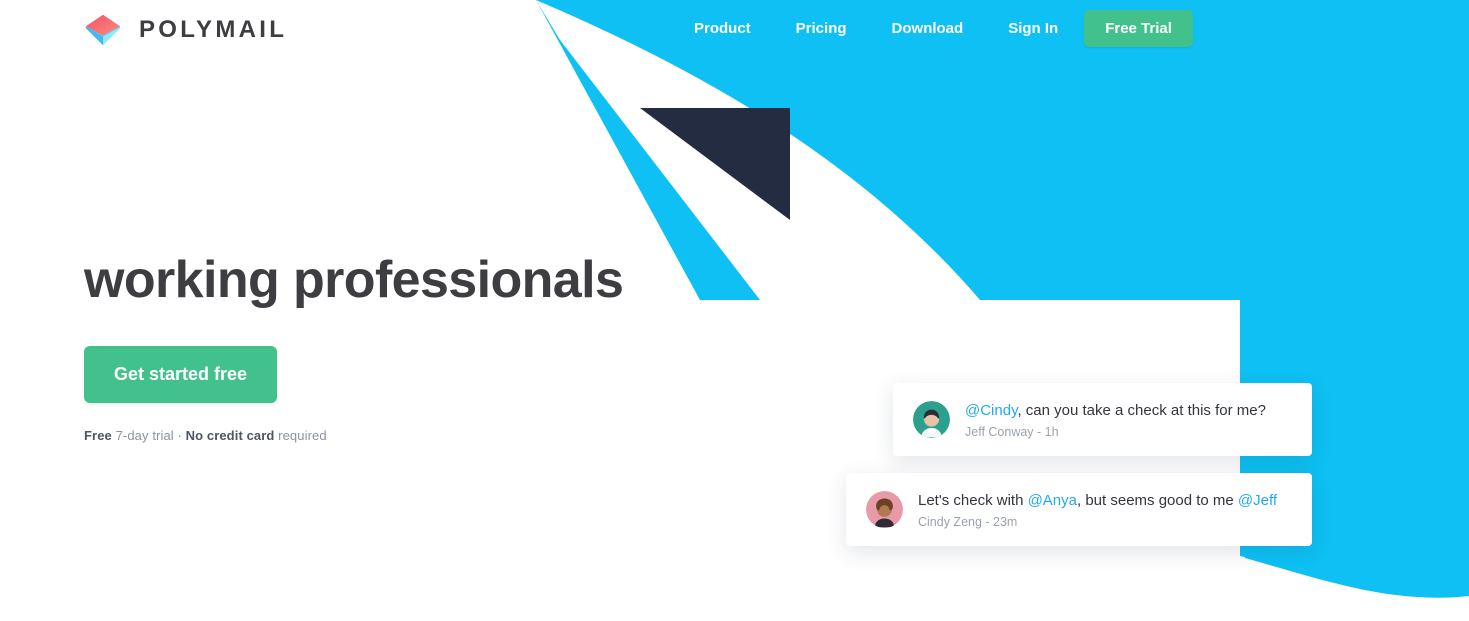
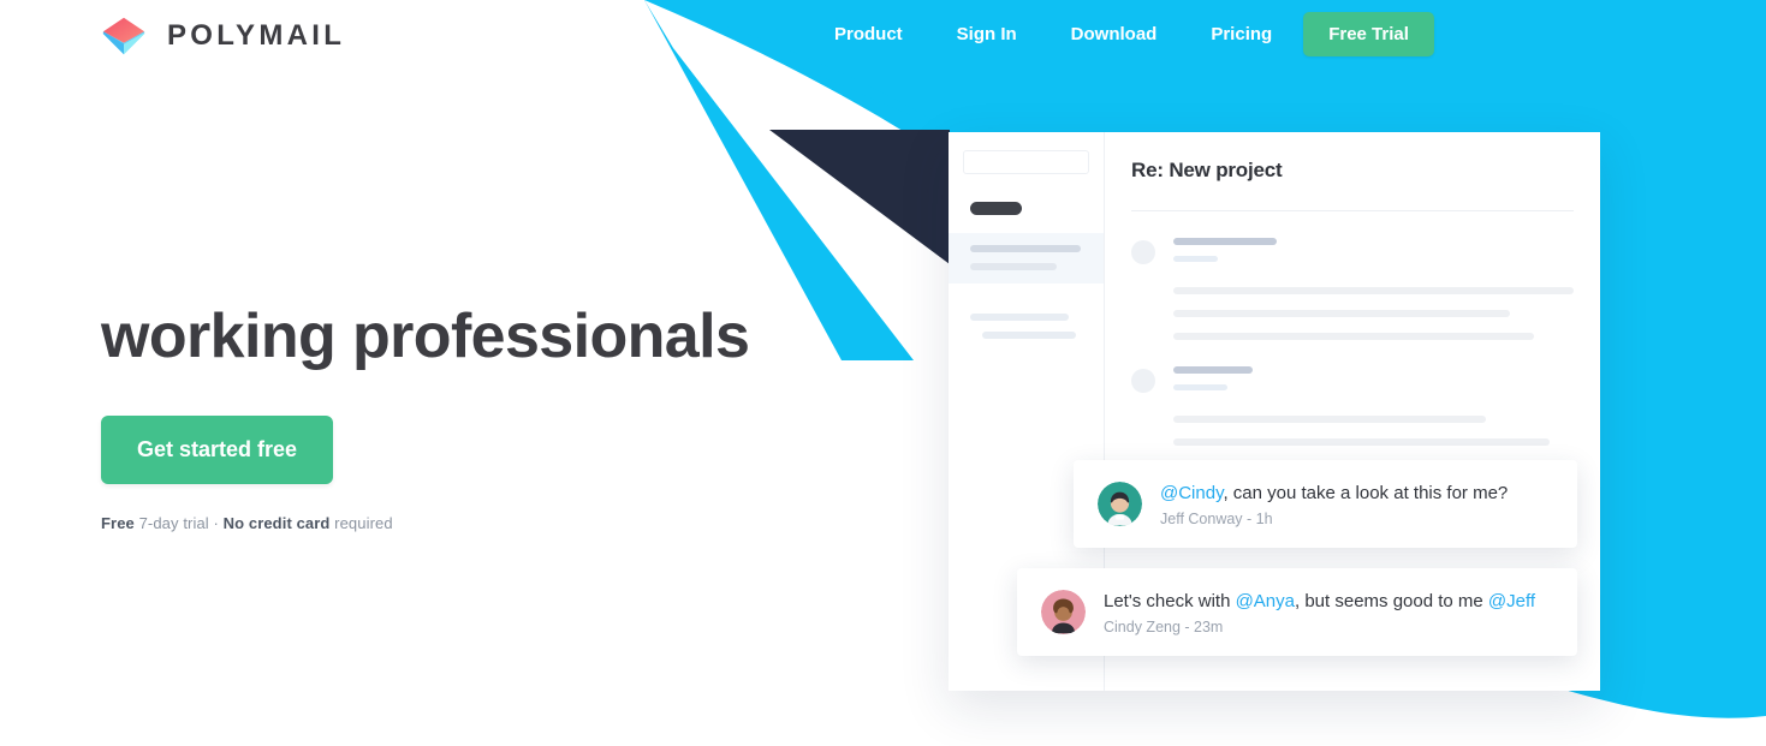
  POLYMAIL
  Product
- Pricing
+ Sign In
  Download
- Sign In
+ Pricing
  Free Trial
  working professionals
  Get started free
  Free 7-day trial · No credit card required
+ Re: New project
- @Cindy, can you take a check at this for me?
+ @Cindy, can you take a look at this for me?
  Jeff Conway - 1h
  Let's check with @Anya, but seems good to me @Jeff
  Cindy Zeng - 23m
